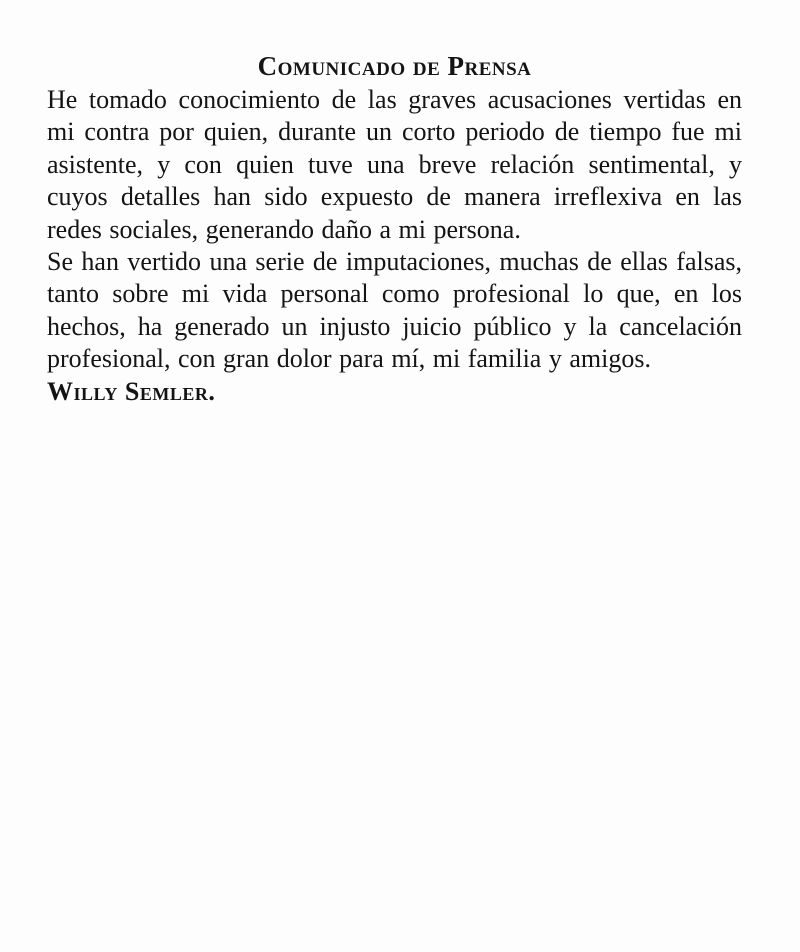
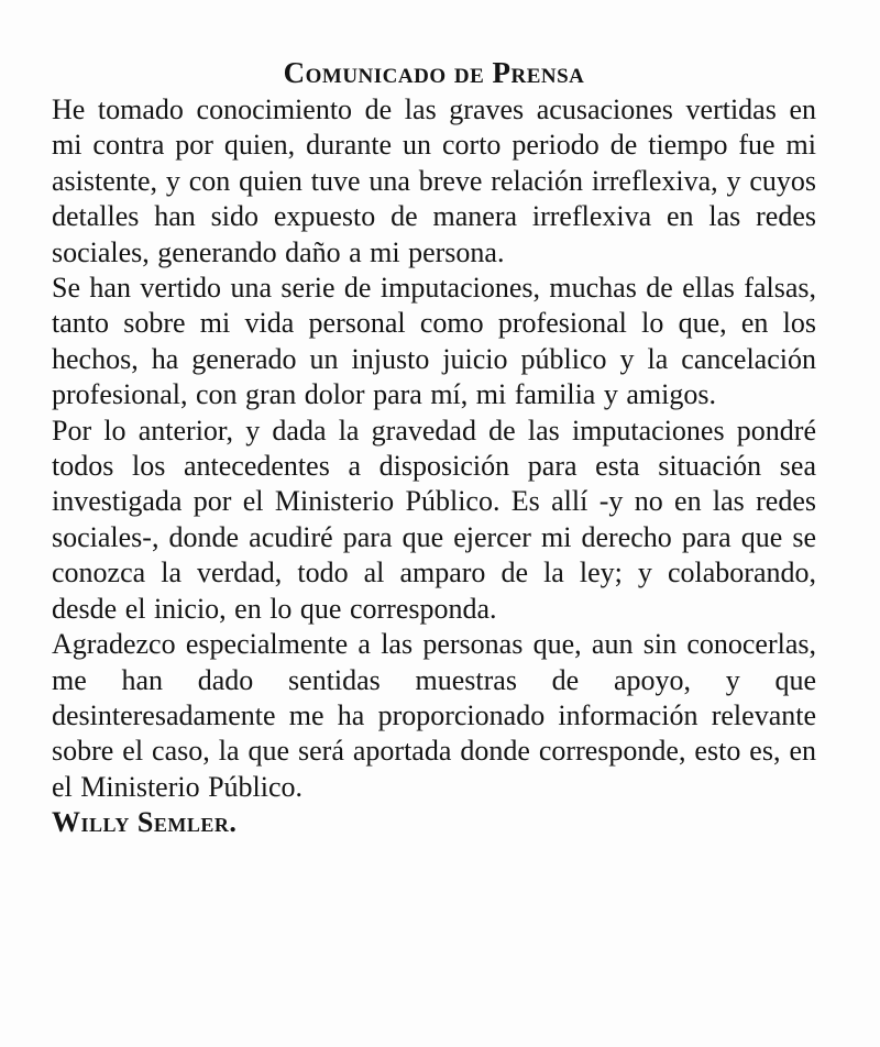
  Comunicado de Prensa
- He tomado conocimiento de las graves acusaciones vertidas en mi contra por quien, durante un corto periodo de tiempo fue mi asistente, y con quien tuve una breve relación sentimental, y cuyos detalles han sido expuesto de manera irreflexiva en las redes sociales, generando daño a mi persona.
+ He tomado conocimiento de las graves acusaciones vertidas en mi contra por quien, durante un corto periodo de tiempo fue mi asistente, y con quien tuve una breve relación irreflexiva, y cuyos detalles han sido expuesto de manera irreflexiva en las redes sociales, generando daño a mi persona.
  Se han vertido una serie de imputaciones, muchas de ellas falsas, tanto sobre mi vida personal como profesional lo que, en los hechos, ha generado un injusto juicio público y la cancelación profesional, con gran dolor para mí, mi familia y amigos.
+ Por lo anterior, y dada la gravedad de las imputaciones pondré todos los antecedentes a disposición para esta situación sea investigada por el Ministerio Público. Es allí -y no en las redes sociales-, donde acudiré para que ejercer mi derecho para que se conozca la verdad, todo al amparo de la ley; y colaborando, desde el inicio, en lo que corresponda.
+ Agradezco especialmente a las personas que, aun sin conocerlas, me han dado sentidas muestras de apoyo, y que desinteresadamente me ha proporcionado información relevante sobre el caso, la que será aportada donde corresponde, esto es, en el Ministerio Público.
  Willy Semler.
